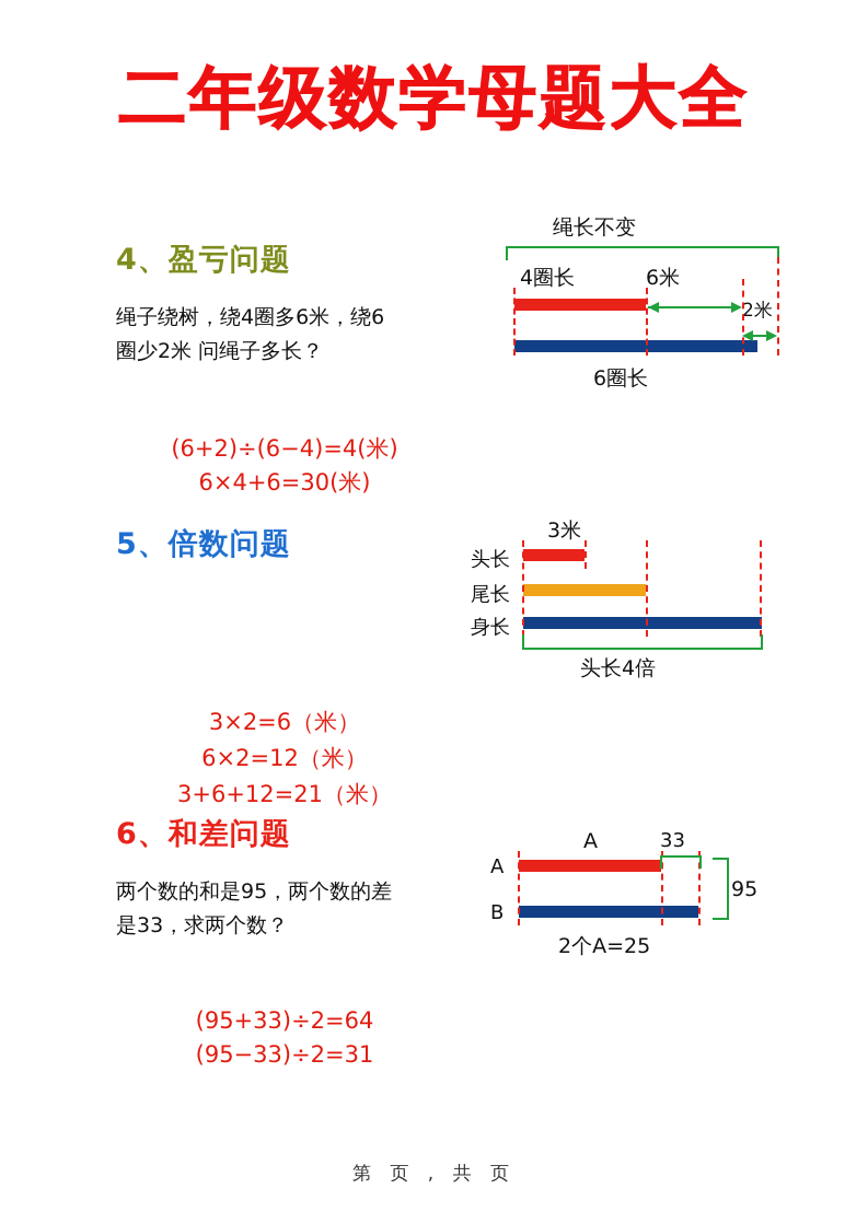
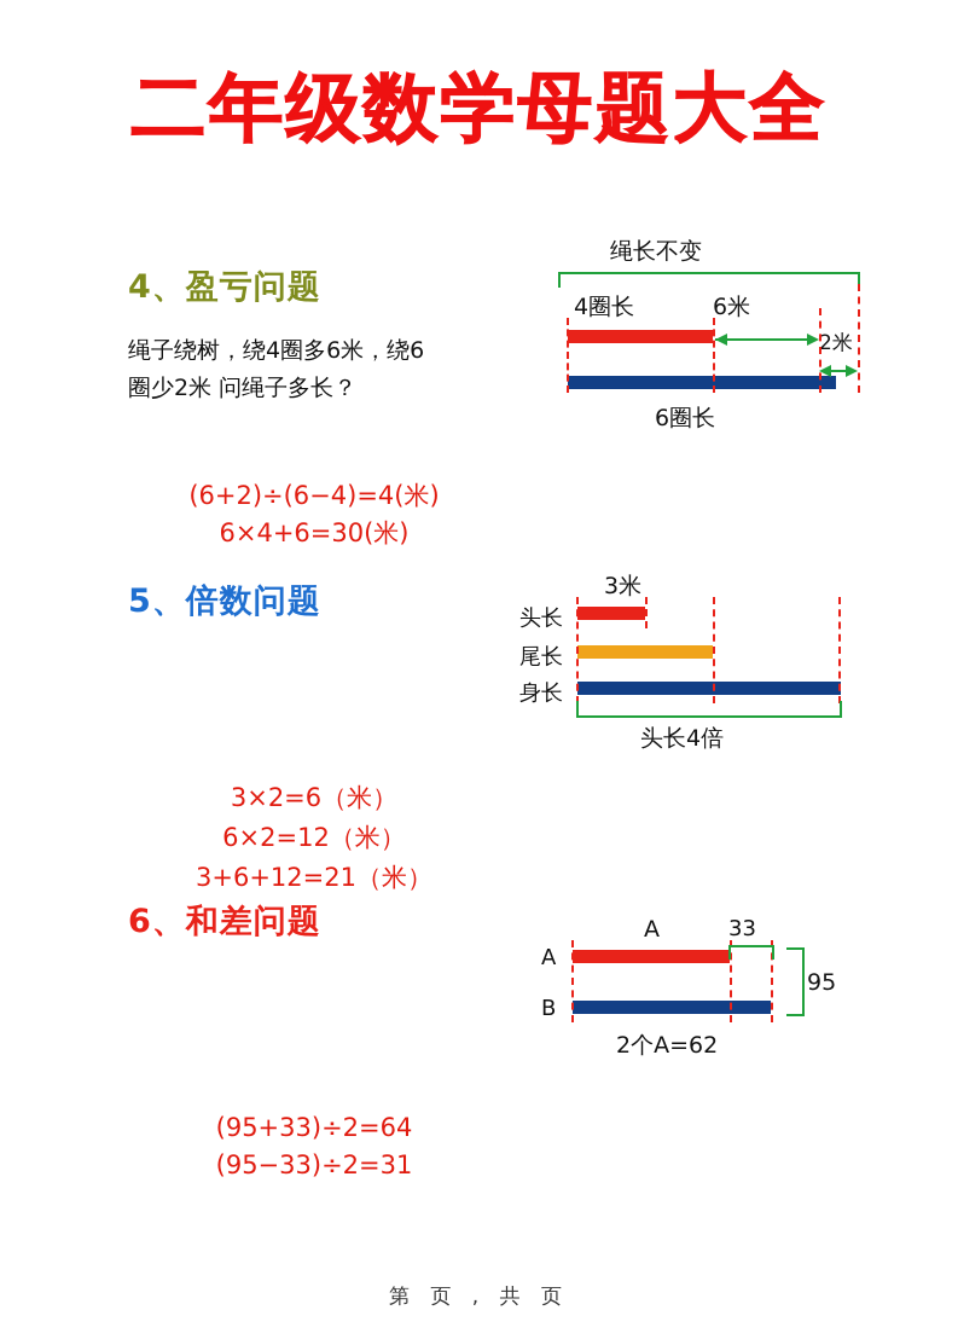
  二年级数学母题大全
  4、盈亏问题
  绳子绕树，绕4圈多6米，绕6圈少2米 问绳子多长？
  (6+2)÷(6−4)=4(米)
  6×4+6=30(米)
  绳长不变
  4圈长
  6米
  2米
  6圈长
  5、倍数问题
  3×2=6（米）
  6×2=12（米）
  3+6+12=21（米）
  3米
  头长
  尾长
  身长
  头长4倍
  6、和差问题
- 两个数的和是95，两个数的差是33，求两个数？
  (95+33)÷2=64
  (95−33)÷2=31
  A
  33
  A
  B
  95
- 2个A=25
+ 2个A=62
  第 页 , 共 页
